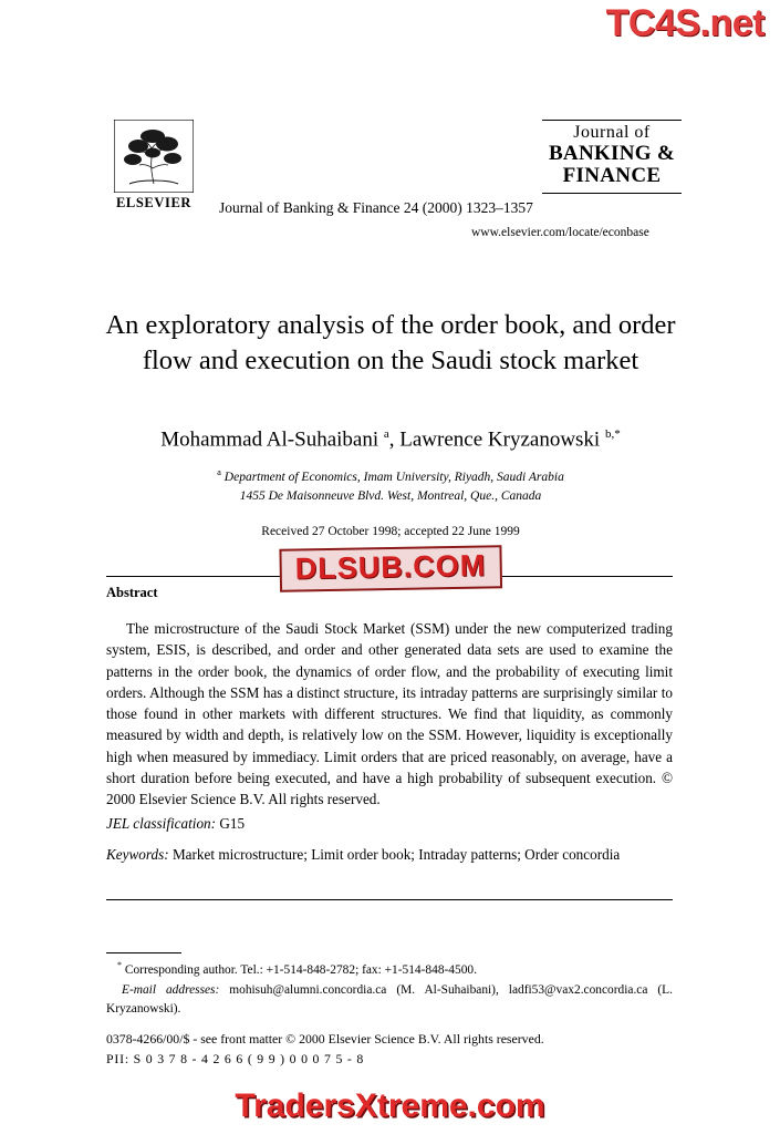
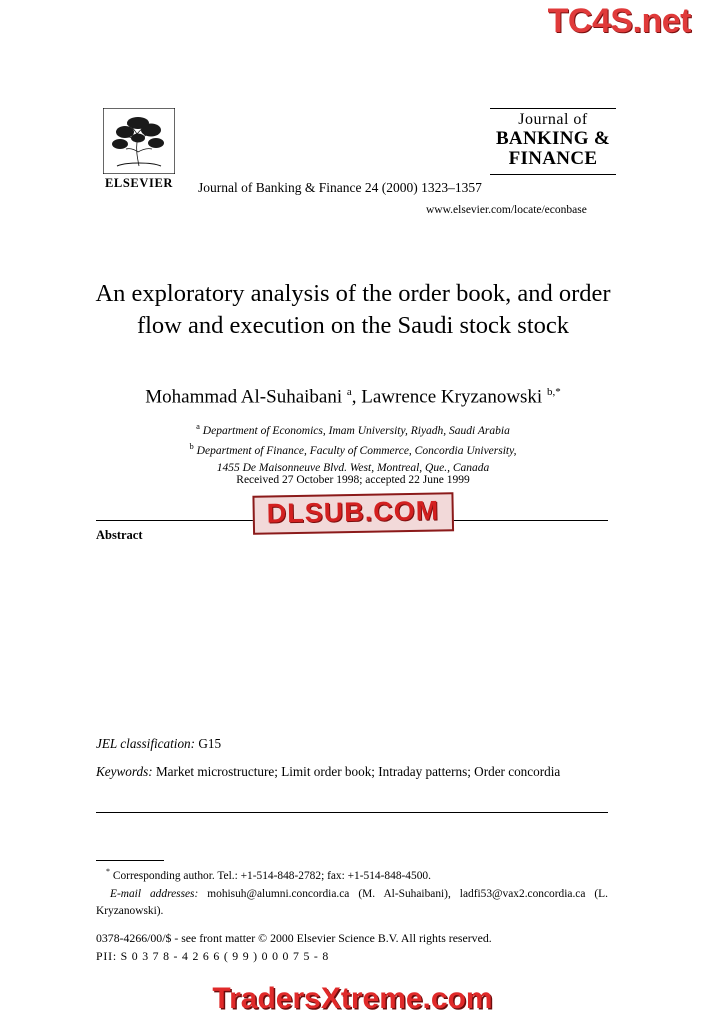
  ELSEVIER
  Journal of Banking & Finance 24 (2000) 1323–1357
  www.elsevier.com/locate/econbase
  Journal of
  BANKING &
  FINANCE
- An exploratory analysis of the order book, and order flow and execution on the Saudi stock market
+ An exploratory analysis of the order book, and order flow and execution on the Saudi stock stock
  Mohammad Al-Suhaibani a, Lawrence Kryzanowski b,*
  a Department of Economics, Imam University, Riyadh, Saudi Arabia
+ b Department of Finance, Faculty of Commerce, Concordia University,
  1455 De Maisonneuve Blvd. West, Montreal, Que., Canada
  Received 27 October 1998; accepted 22 June 1999
  Abstract
- The microstructure of the Saudi Stock Market (SSM) under the new computerized trading system, ESIS, is described, and order and other generated data sets are used to examine the patterns in the order book, the dynamics of order flow, and the probability of executing limit orders. Although the SSM has a distinct structure, its intraday patterns are surprisingly similar to those found in other markets with different structures. We find that liquidity, as commonly measured by width and depth, is relatively low on the SSM. However, liquidity is exceptionally high when measured by immediacy. Limit orders that are priced reasonably, on average, have a short duration before being executed, and have a high probability of subsequent execution. © 2000 Elsevier Science B.V. All rights reserved.
  JEL classification: G15
  Keywords: Market microstructure; Limit order book; Intraday patterns; Order concordia
  * Corresponding author. Tel.: +1-514-848-2782; fax: +1-514-848-4500.
  E-mail addresses: mohisuh@alumni.concordia.ca (M. Al-Suhaibani), ladfi53@vax2.concordia.ca (L. Kryzanowski).
  0378-4266/00/$ - see front matter © 2000 Elsevier Science B.V. All rights reserved.
  PII: S 0 3 7 8 - 4 2 6 6 ( 9 9 ) 0 0 0 7 5 - 8
  TC4S.net
  DLSUB.COM
  TradersXtreme.com
